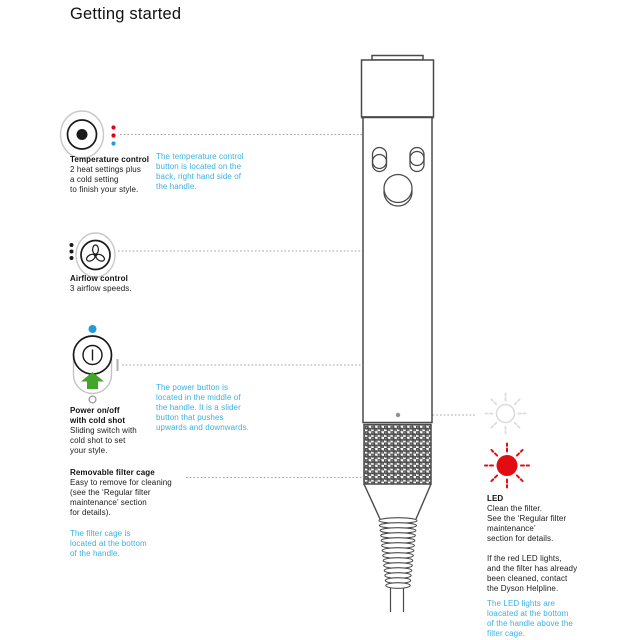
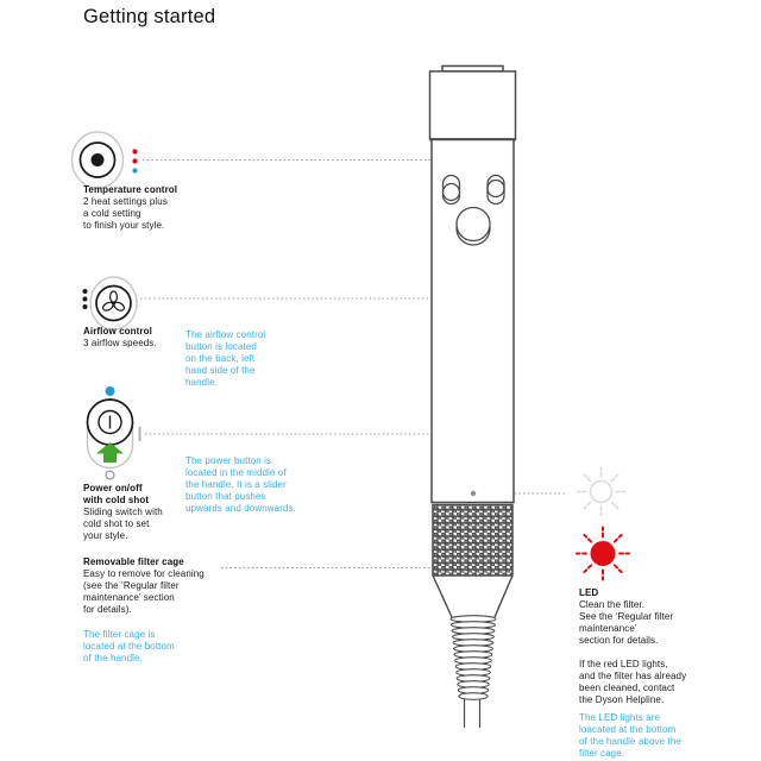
  Getting started
  Temperature control
  2 heat settings plus
  a cold setting
  to finish your style.
- The temperature control
- button is located on the
- back, right hand side of
- the handle.
  Airflow control
  3 airflow speeds.
+ The airflow control
+ button is located
+ on the back, left
+ hand side of the
+ handle.
  Power on/off
  with cold shot
  Sliding switch with
  cold shot to set
  your style.
  The power button is
  located in the middle of
  the handle. It is a slider
  button that pushes
  upwards and downwards.
  Removable filter cage
  Easy to remove for cleaning
  (see the ‘Regular filter
  maintenance’ section
  for details).
  The filter cage is
  located at the bottom
  of the handle.
  LED
  Clean the filter.
  See the ‘Regular filter
  maintenance’
  section for details.
  If the red LED lights,
  and the filter has already
  been cleaned, contact
  the Dyson Helpline.
  The LED lights are
  loacated at the bottom
  of the handle above the
  filter cage.
